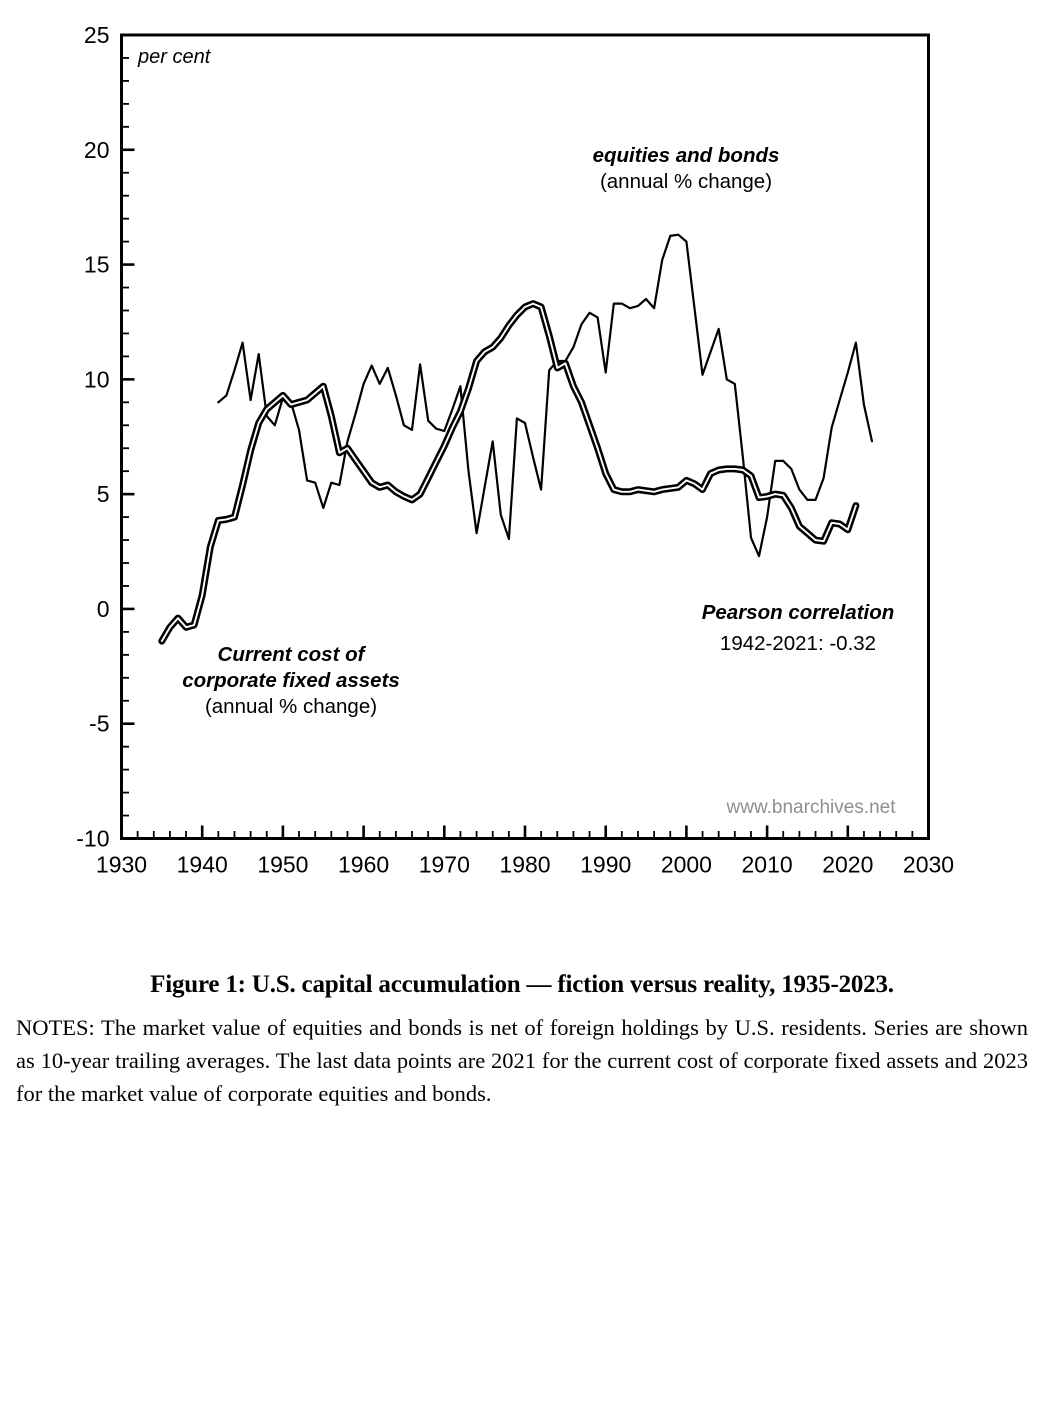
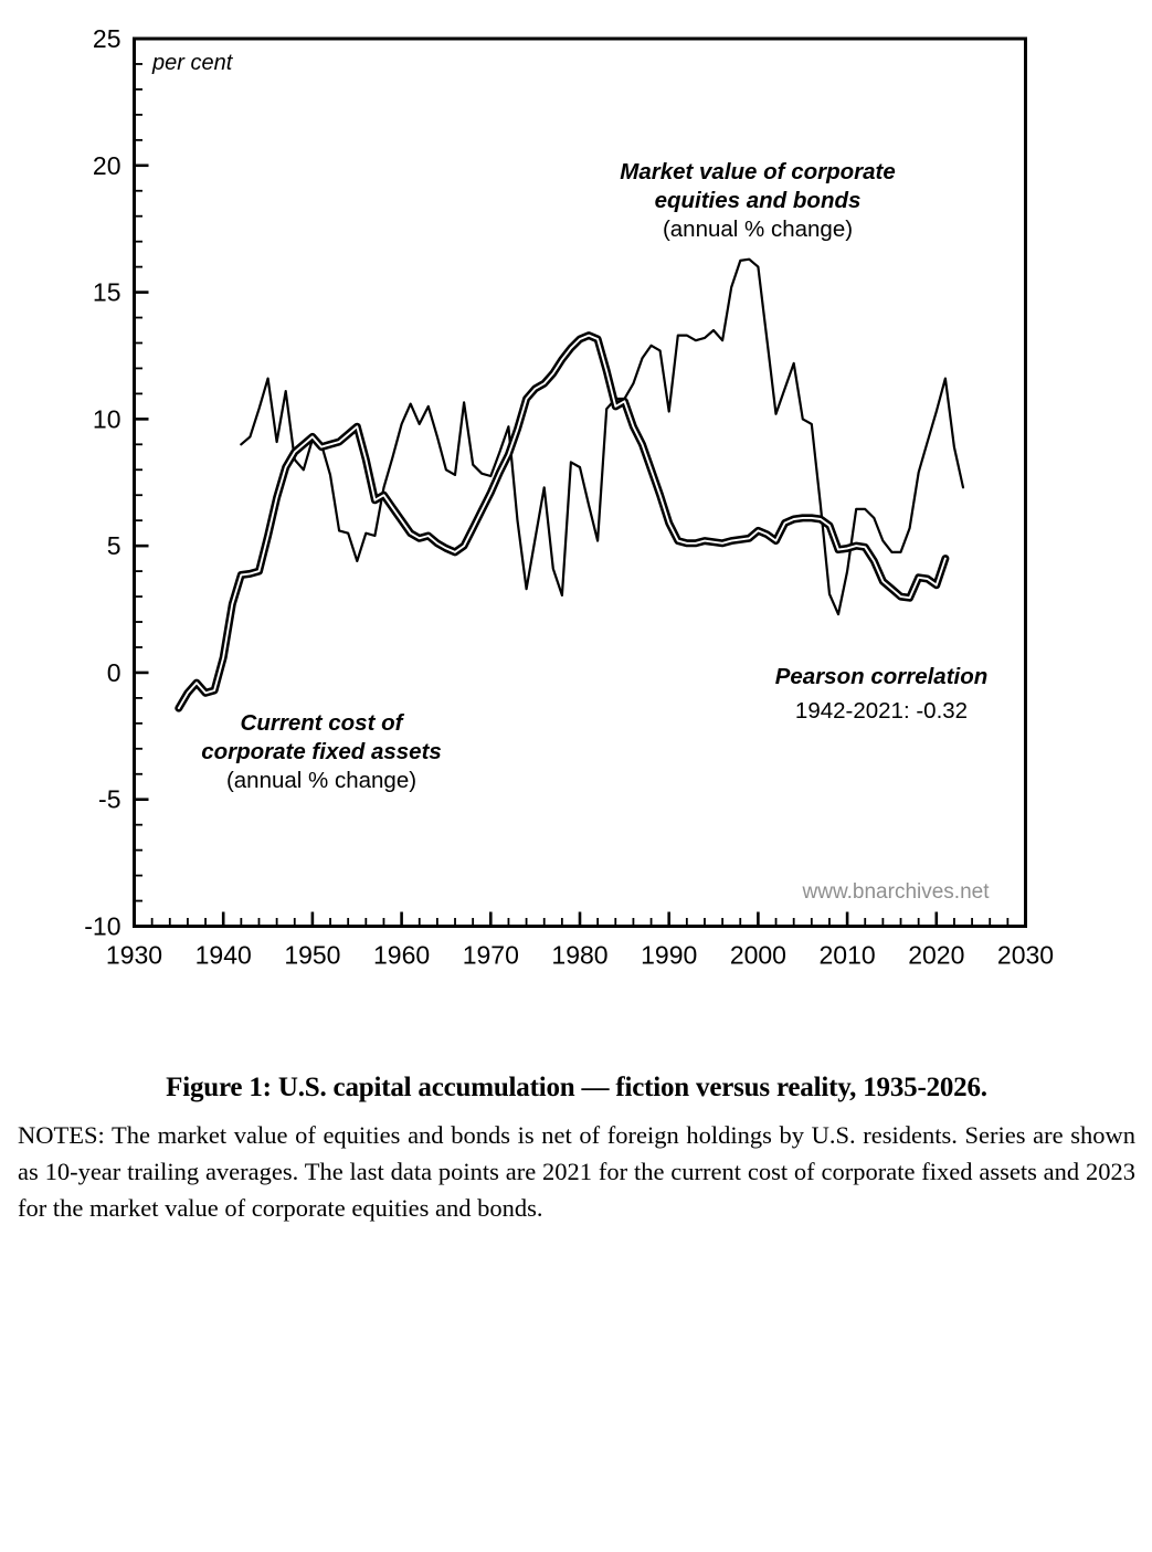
  1930
  1940
  1950
  1960
  1970
  1980
  1990
  2000
  2010
  2020
  2030
  -10
  -5
  0
  5
  10
  15
  20
  25
  per cent
+ Market value of corporate
  equities and bonds
  (annual % change)
  Current cost of
  corporate fixed assets
  (annual % change)
  Pearson correlation
  1942-2021: -0.32
  www.bnarchives.net
- Figure 1: U.S. capital accumulation — fiction versus reality, 1935-2023.
+ Figure 1: U.S. capital accumulation — fiction versus reality, 1935-2026.
  NOTES: The market value of equities and bonds is net of foreign holdings by U.S. residents. Series are shown as 10-year trailing averages. The last data points are 2021 for the current cost of corporate fixed assets and 2023 for the market value of corporate equities and bonds.
